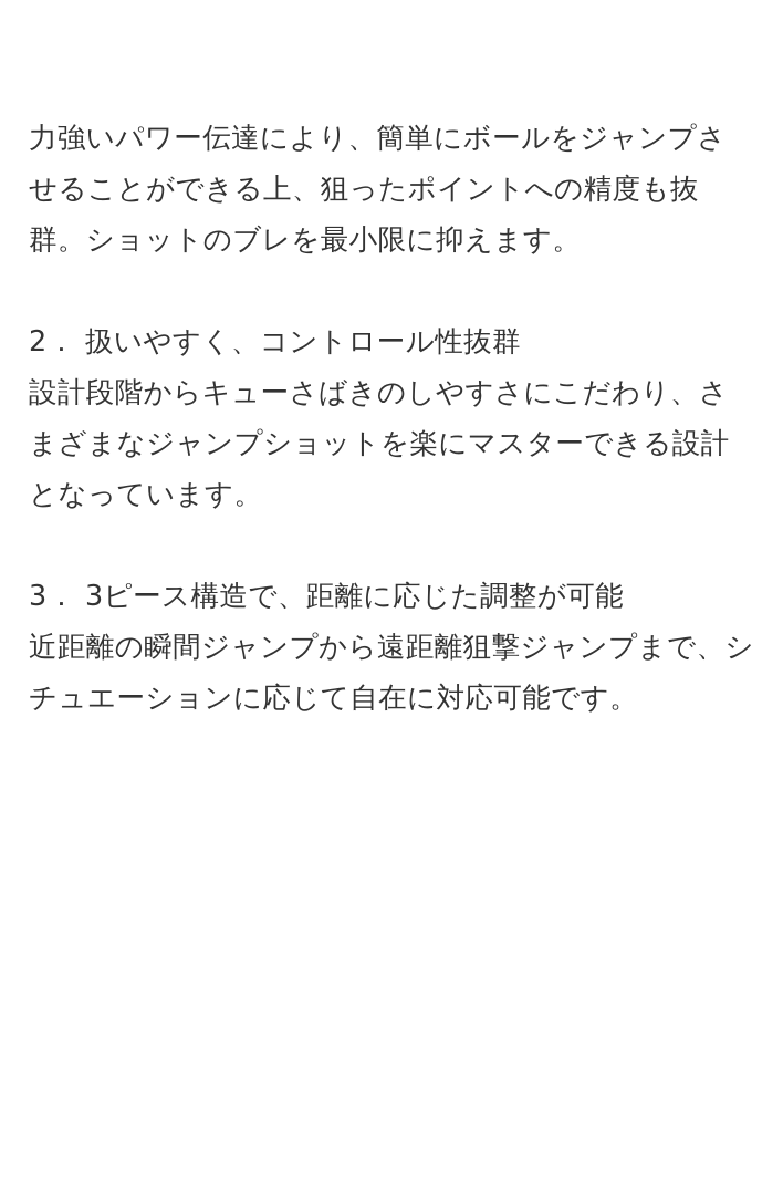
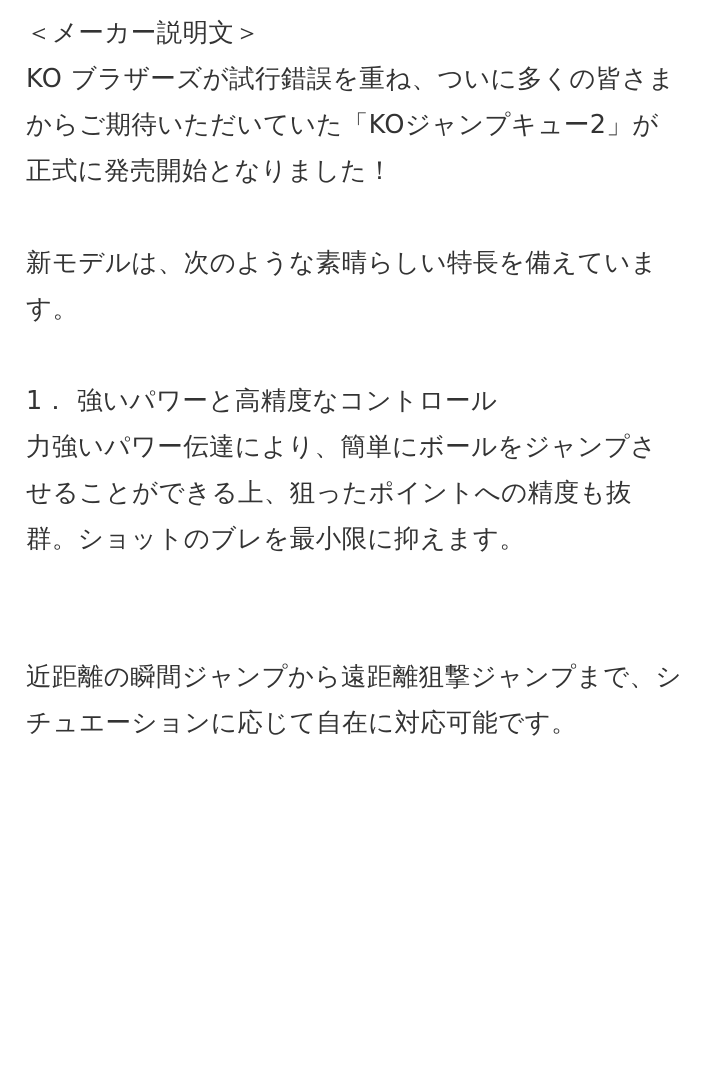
+ ＜メーカー説明文＞
+ KO ブラザーズが試行錯誤を重ね、ついに多くの皆さまからご期待いただいていた「KOジャンプキュー2」が正式に発売開始となりました！
+ 新モデルは、次のような素晴らしい特長を備えています。
+ 1． 強いパワーと高精度なコントロール
  力強いパワー伝達により、簡単にボールをジャンプさせることができる上、狙ったポイントへの精度も抜群。ショットのブレを最小限に抑えます。
- 2． 扱いやすく、コントロール性抜群
- 設計段階からキューさばきのしやすさにこだわり、さまざまなジャンプショットを楽にマスターできる設計となっています。
- 3． 3ピース構造で、距離に応じた調整が可能
  近距離の瞬間ジャンプから遠距離狙撃ジャンプまで、シチュエーションに応じて自在に対応可能です。
